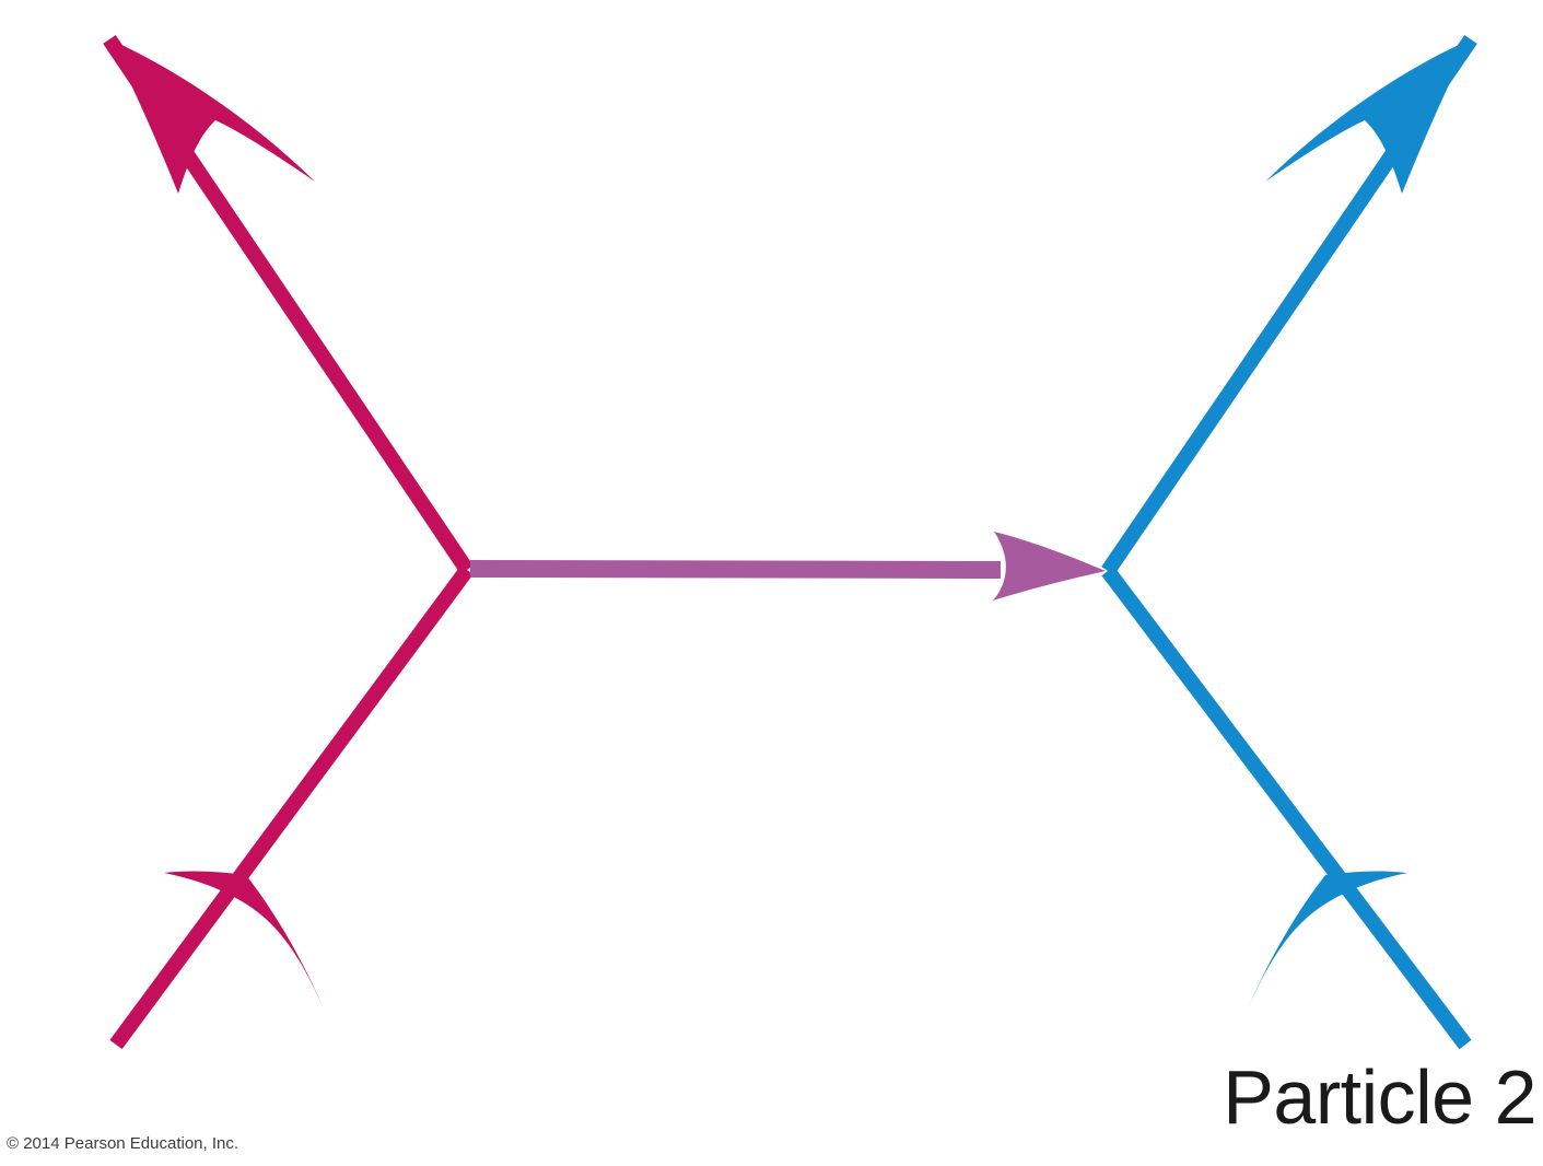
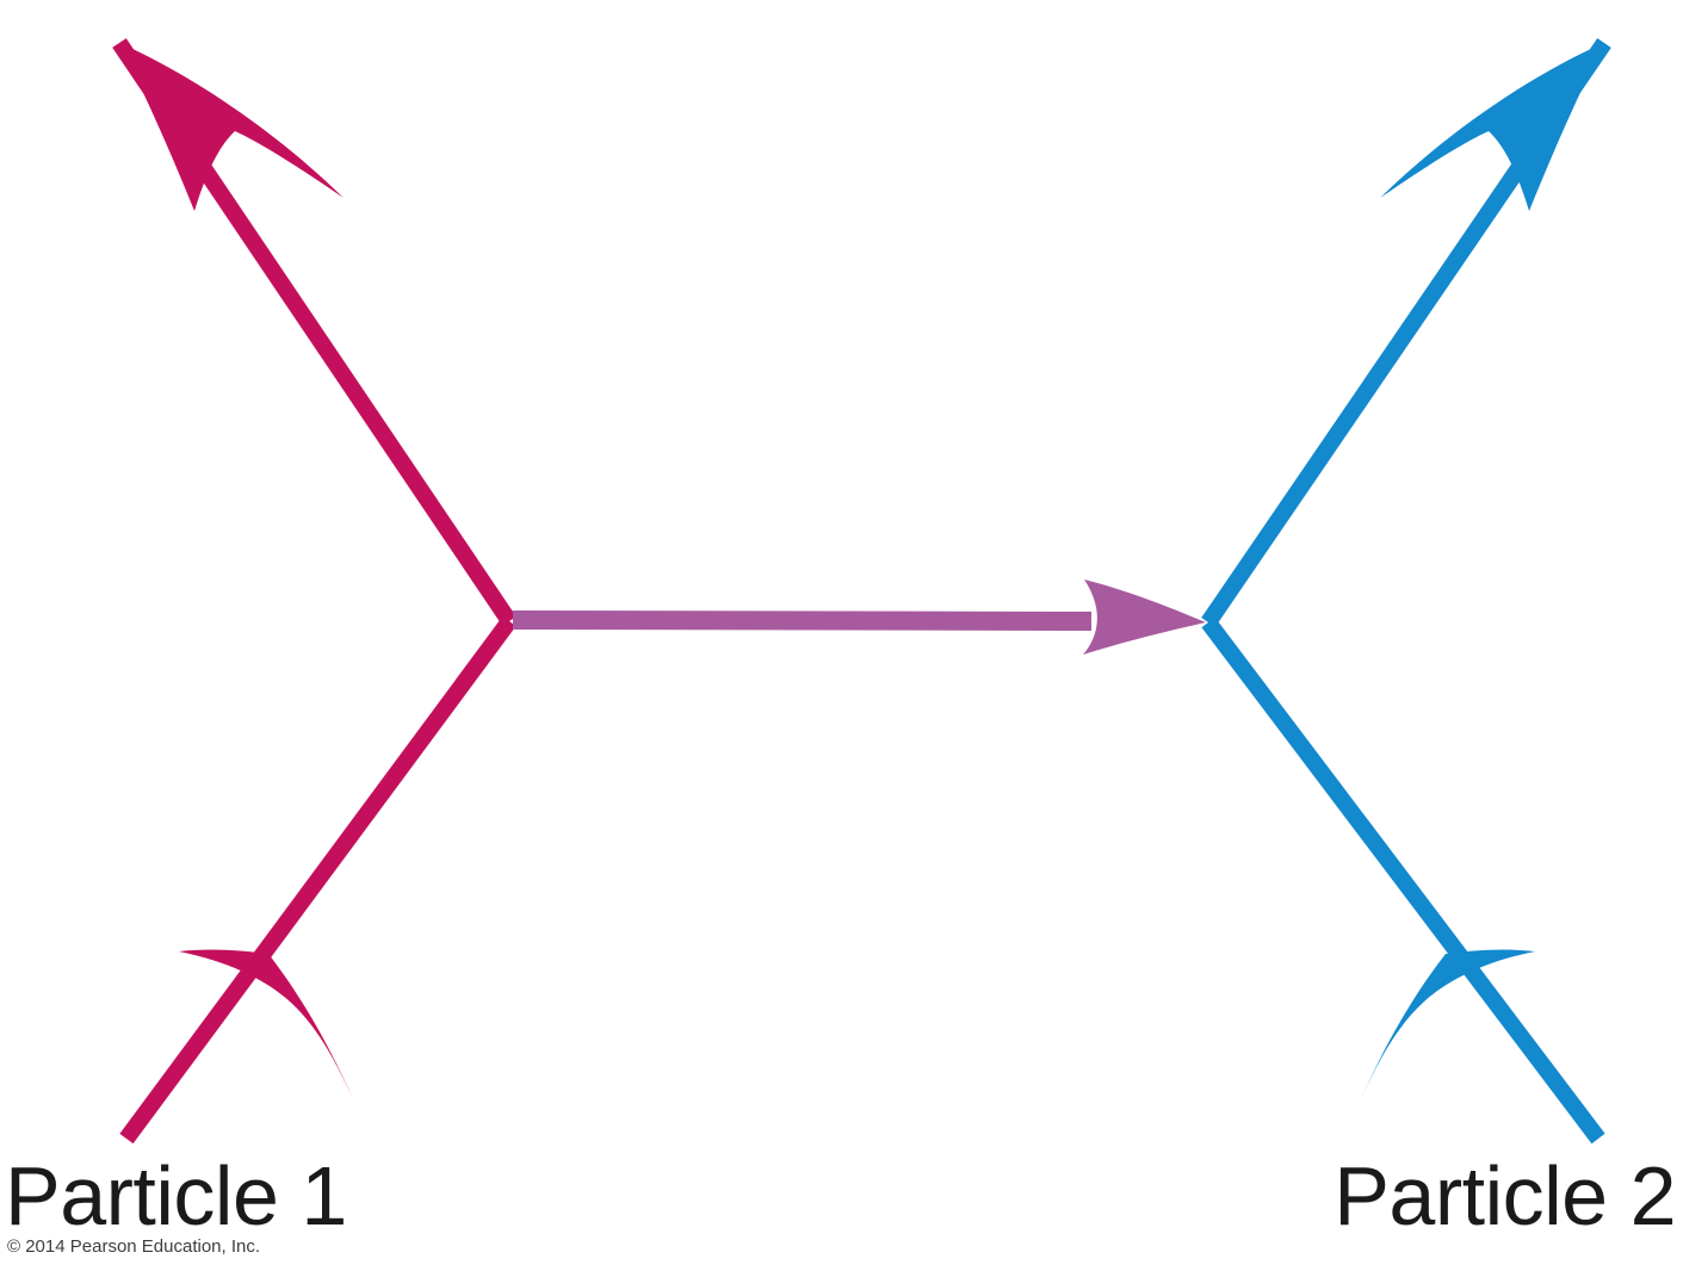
+ Particle 1
  Particle 2
  © 2014 Pearson Education, Inc.
